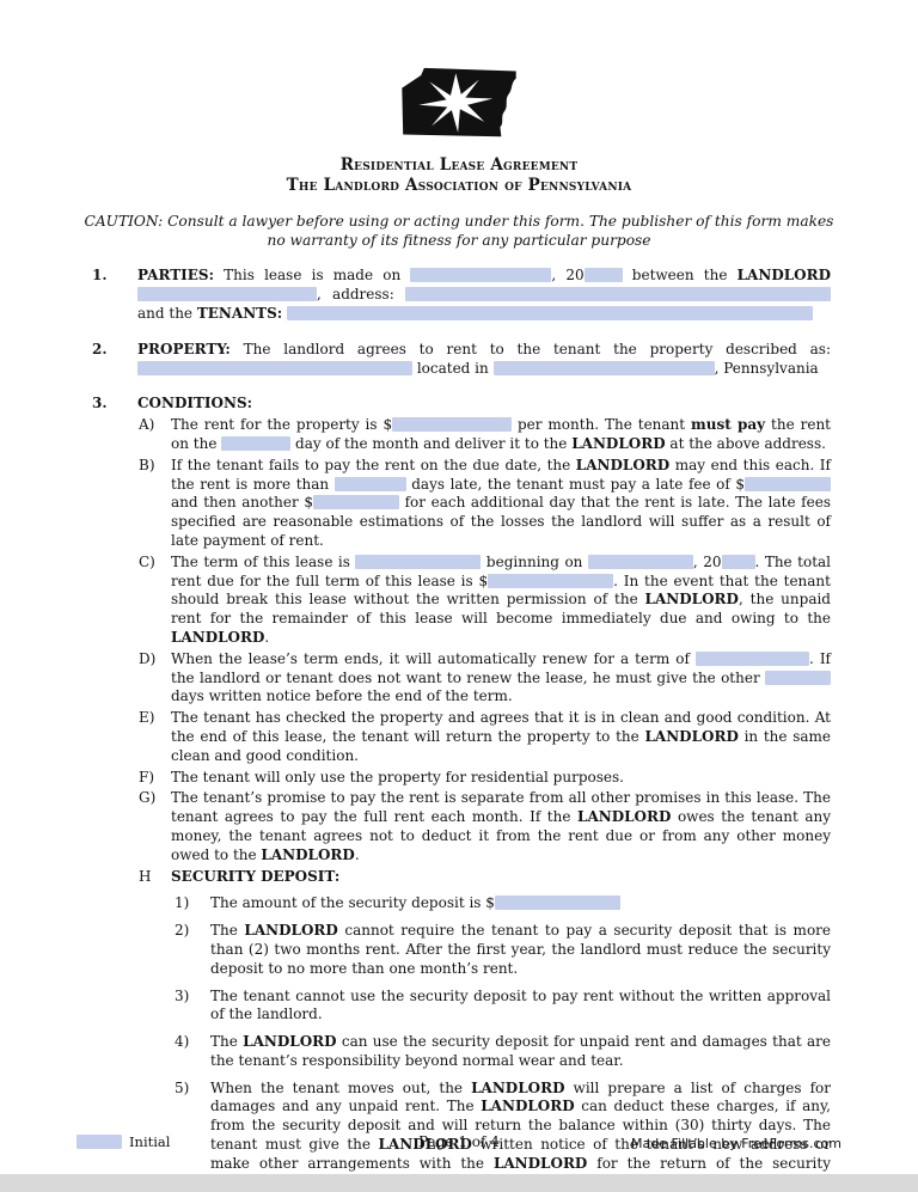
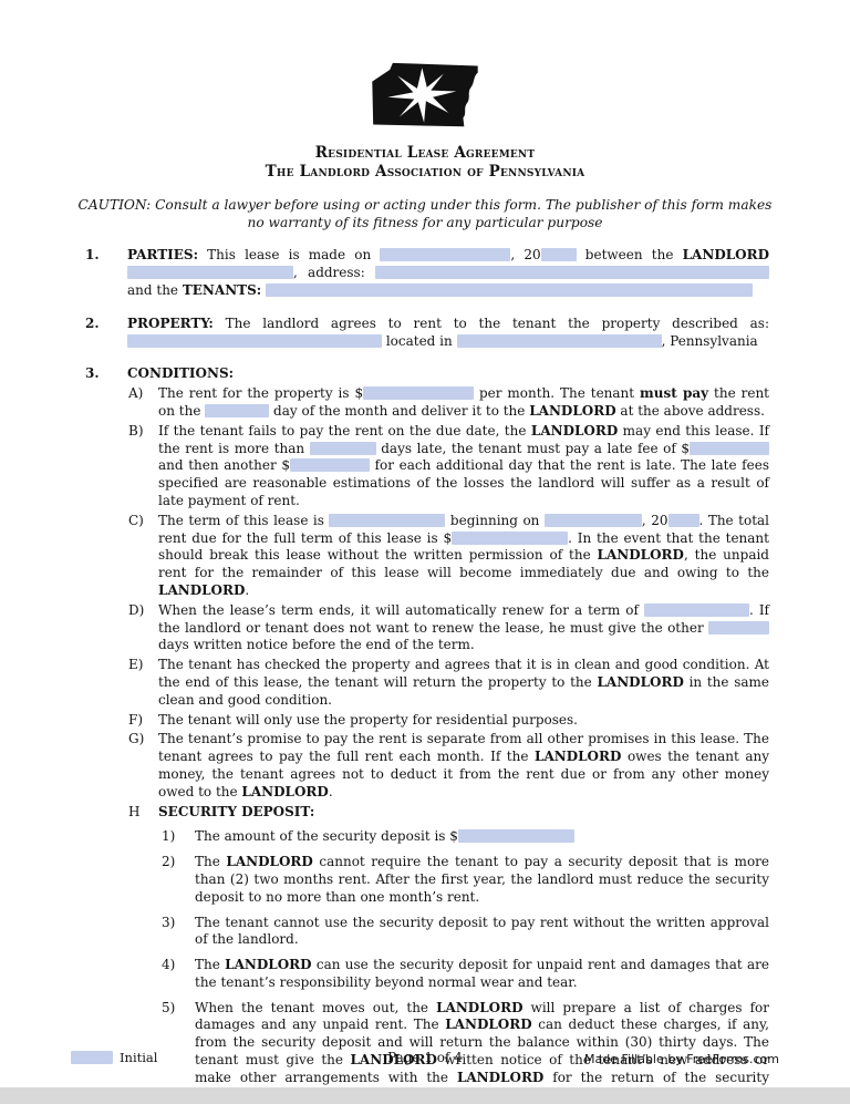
  Residential Lease Agreement
  The Landlord Association of Pennsylvania
  CAUTION: Consult a lawyer before using or acting under this form. The publisher of this form makes no warranty of its fitness for any particular purpose
  1.
  PARTIES: This lease is made on , 20 between the LANDLORD , address: and the TENANTS:
  2.
  PROPERTY: The landlord agrees to rent to the tenant the property described as: located in , Pennsylvania
  3.
  CONDITIONS:
  A)
  The rent for the property is $ per month. The tenant must pay the rent on the day of the month and deliver it to the LANDLORD at the above address.
  B)
- If the tenant fails to pay the rent on the due date, the LANDLORD may end this each. If the rent is more than days late, the tenant must pay a late fee of $ and then another $ for each additional day that the rent is late. The late fees specified are reasonable estimations of the losses the landlord will suffer as a result of late payment of rent.
+ If the tenant fails to pay the rent on the due date, the LANDLORD may end this lease. If the rent is more than days late, the tenant must pay a late fee of $ and then another $ for each additional day that the rent is late. The late fees specified are reasonable estimations of the losses the landlord will suffer as a result of late payment of rent.
  C)
  The term of this lease is beginning on , 20 . The total rent due for the full term of this lease is $ . In the event that the tenant should break this lease without the written permission of the LANDLORD, the unpaid rent for the remainder of this lease will become immediately due and owing to the LANDLORD.
  D)
  When the lease’s term ends, it will automatically renew for a term of . If the landlord or tenant does not want to renew the lease, he must give the other days written notice before the end of the term.
  E)
  The tenant has checked the property and agrees that it is in clean and good condition. At the end of this lease, the tenant will return the property to the LANDLORD in the same clean and good condition.
  F)
  The tenant will only use the property for residential purposes.
  G)
  The tenant’s promise to pay the rent is separate from all other promises in this lease. The tenant agrees to pay the full rent each month. If the LANDLORD owes the tenant any money, the tenant agrees not to deduct it from the rent due or from any other money owed to the LANDLORD.
  H
  SECURITY DEPOSIT:
  1)
  The amount of the security deposit is $
  2)
  The LANDLORD cannot require the tenant to pay a security deposit that is more than (2) two months rent. After the first year, the landlord must reduce the security deposit to no more than one month’s rent.
  3)
  The tenant cannot use the security deposit to pay rent without the written approval of the landlord.
  4)
  The LANDLORD can use the security deposit for unpaid rent and damages that are the tenant’s responsibility beyond normal wear and tear.
  5)
  When the tenant moves out, the LANDLORD will prepare a list of charges for damages and any unpaid rent. The LANDLORD can deduct these charges, if any, from the security deposit and will return the balance within (30) thirty days. The tenant must give the LANDLORD written notice of the tenant’s new address or make other arrangements with the LANDLORD for the return of the security
  Initial
  Page 1 of 4
  Made Fillable by FreeForms.com
